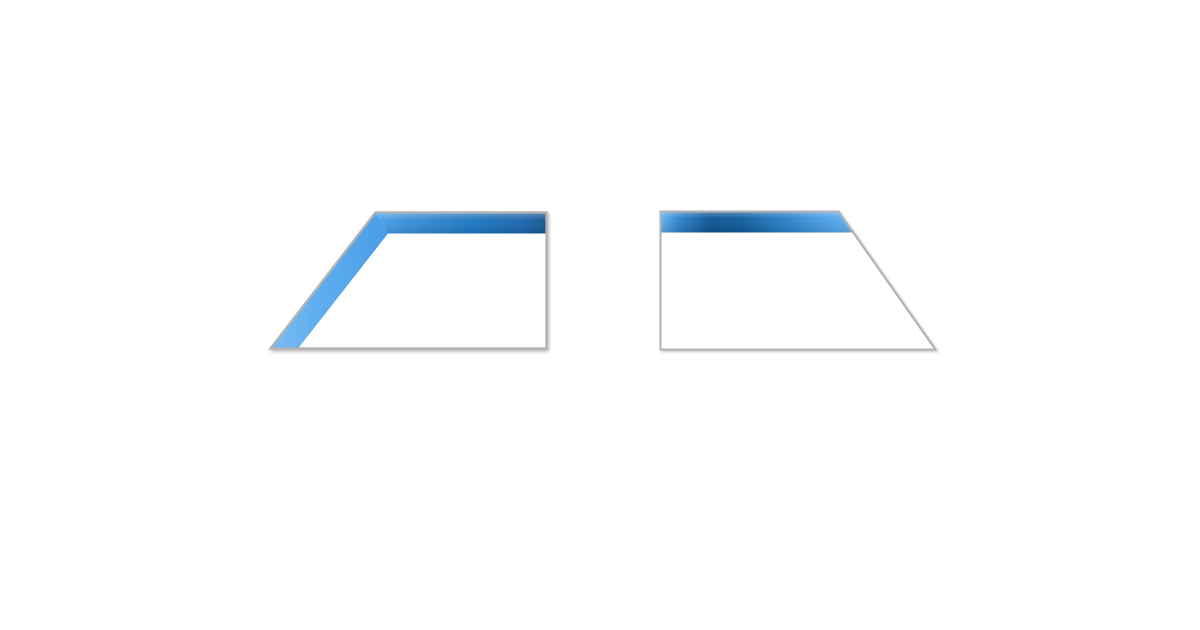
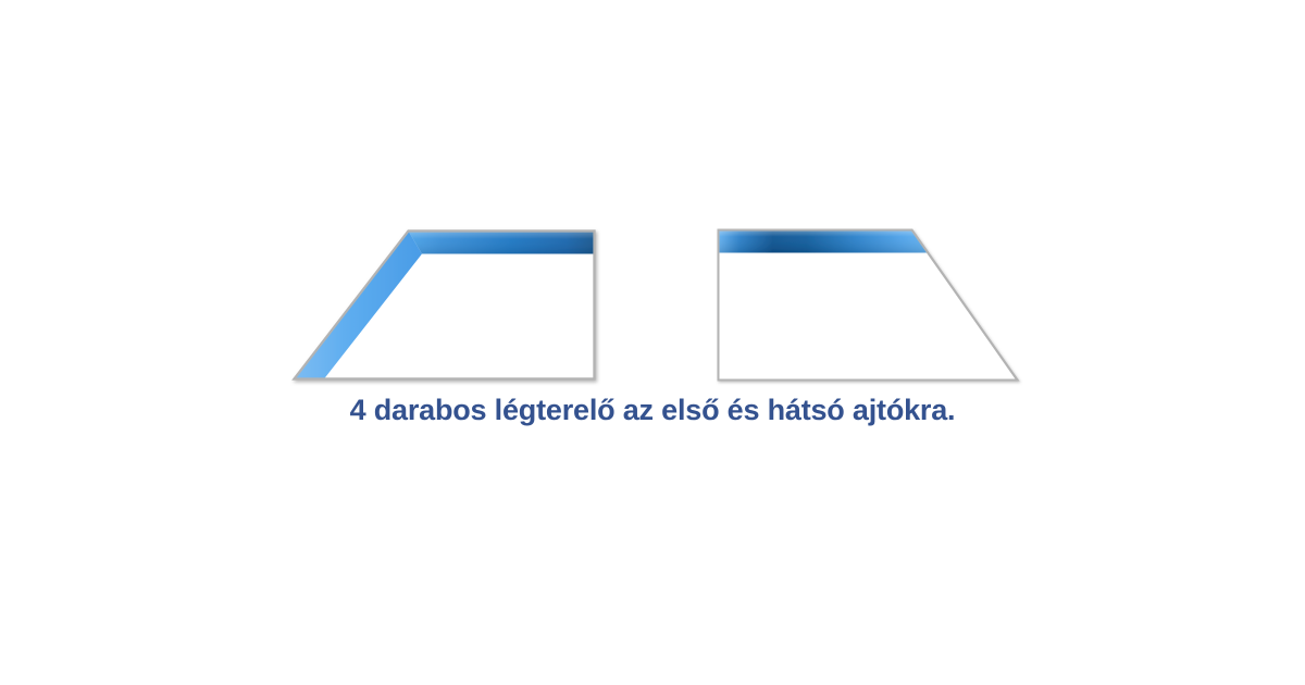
+ 4 darabos légterelő az első és hátsó ajtókra.
